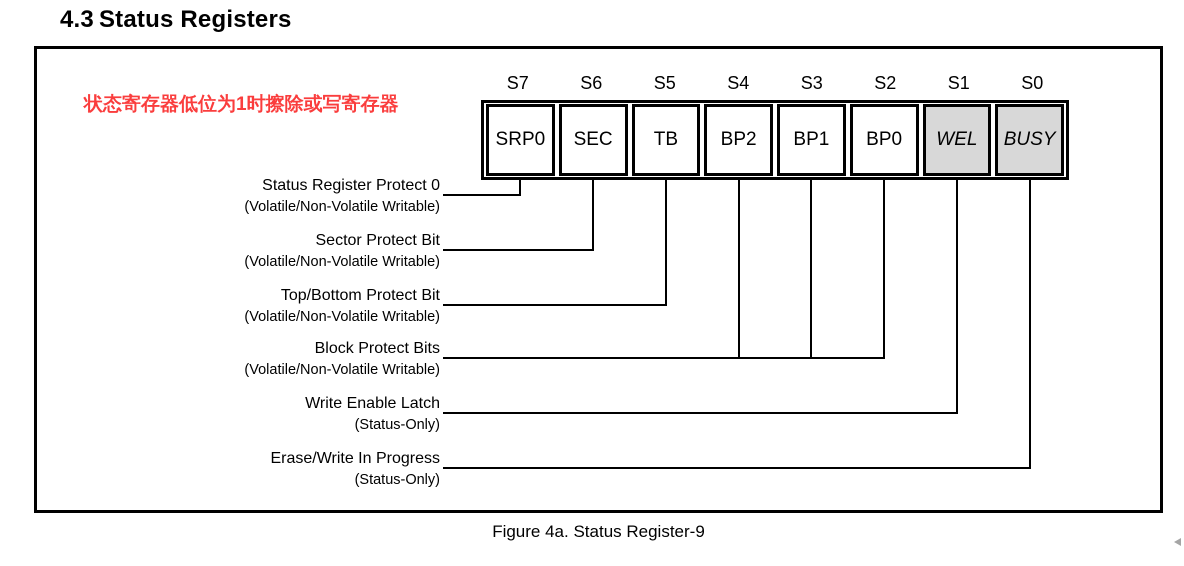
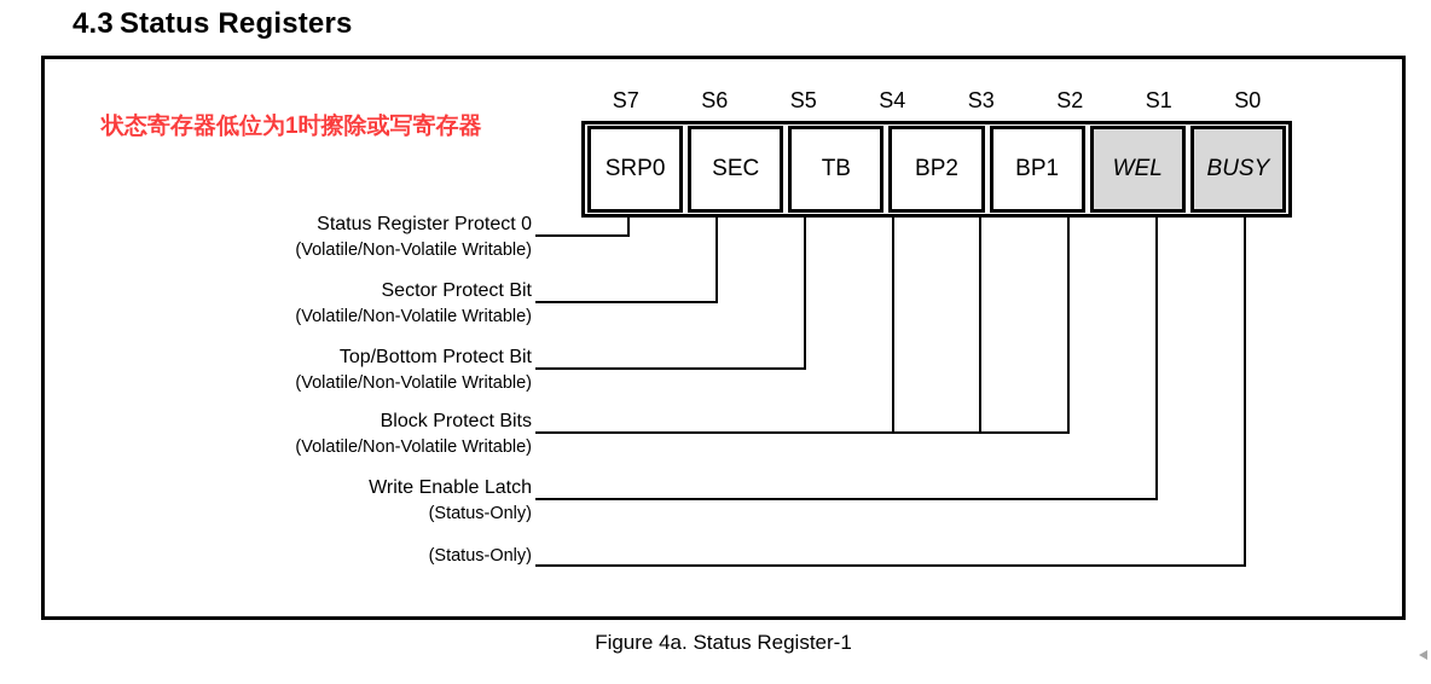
  4.3
  Status Registers
  状态寄存器低位为1时擦除或写寄存器
  S7
  S6
  S5
  S4
  S3
  S2
  S1
  S0
  SRP0
  SEC
  TB
  BP2
  BP1
- BP0
  WEL
  BUSY
  Status Register Protect 0
  (Volatile/Non-Volatile Writable)
  Sector Protect Bit
  (Volatile/Non-Volatile Writable)
  Top/Bottom Protect Bit
  (Volatile/Non-Volatile Writable)
  Block Protect Bits
  (Volatile/Non-Volatile Writable)
  Write Enable Latch
  (Status-Only)
- Erase/Write In Progress
  (Status-Only)
- Figure 4a. Status Register-9
+ Figure 4a. Status Register-1
